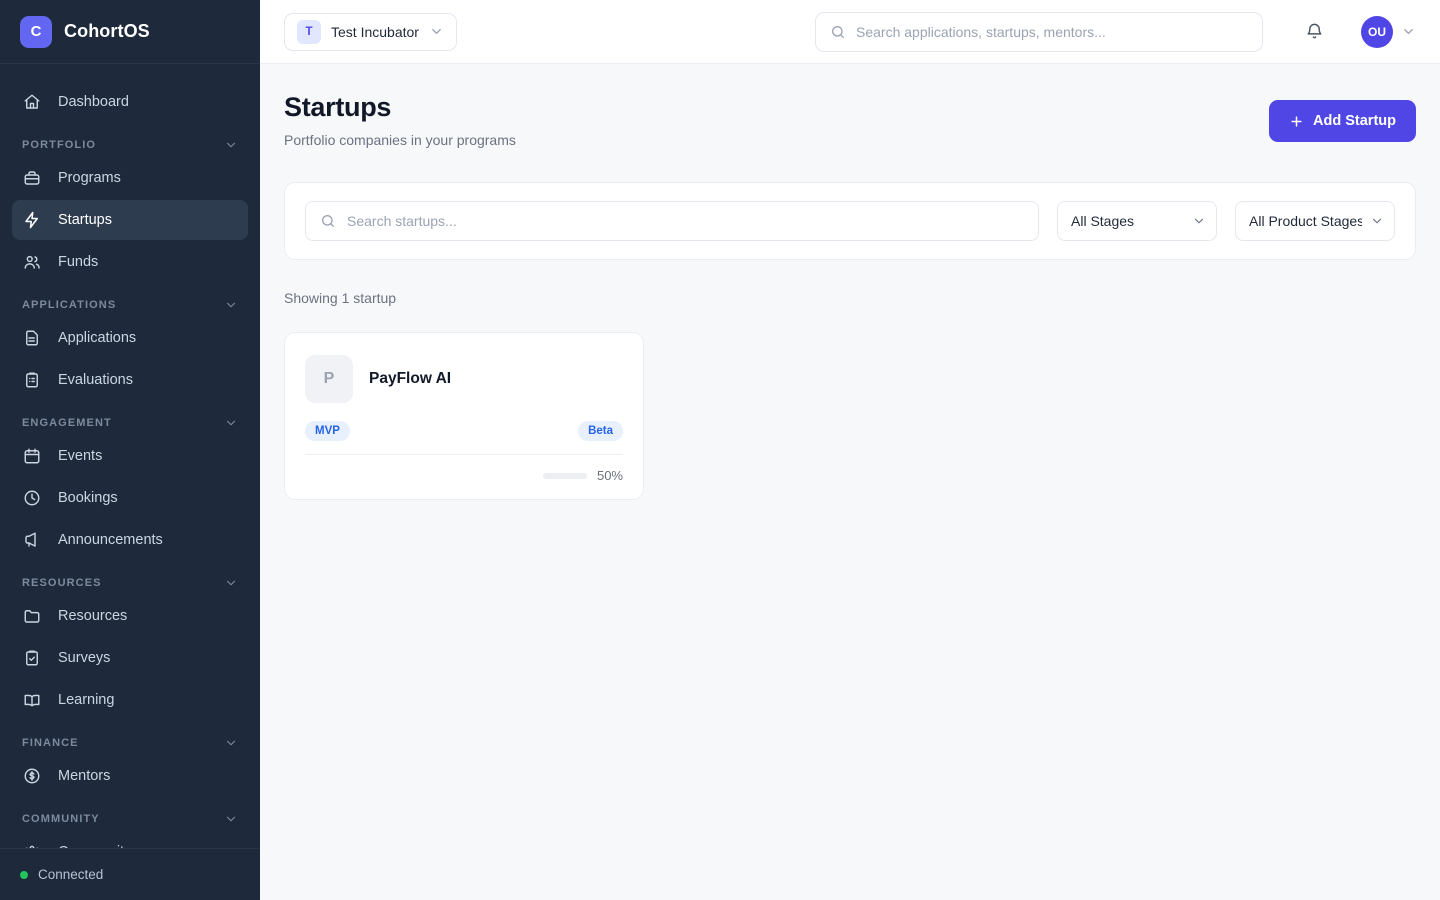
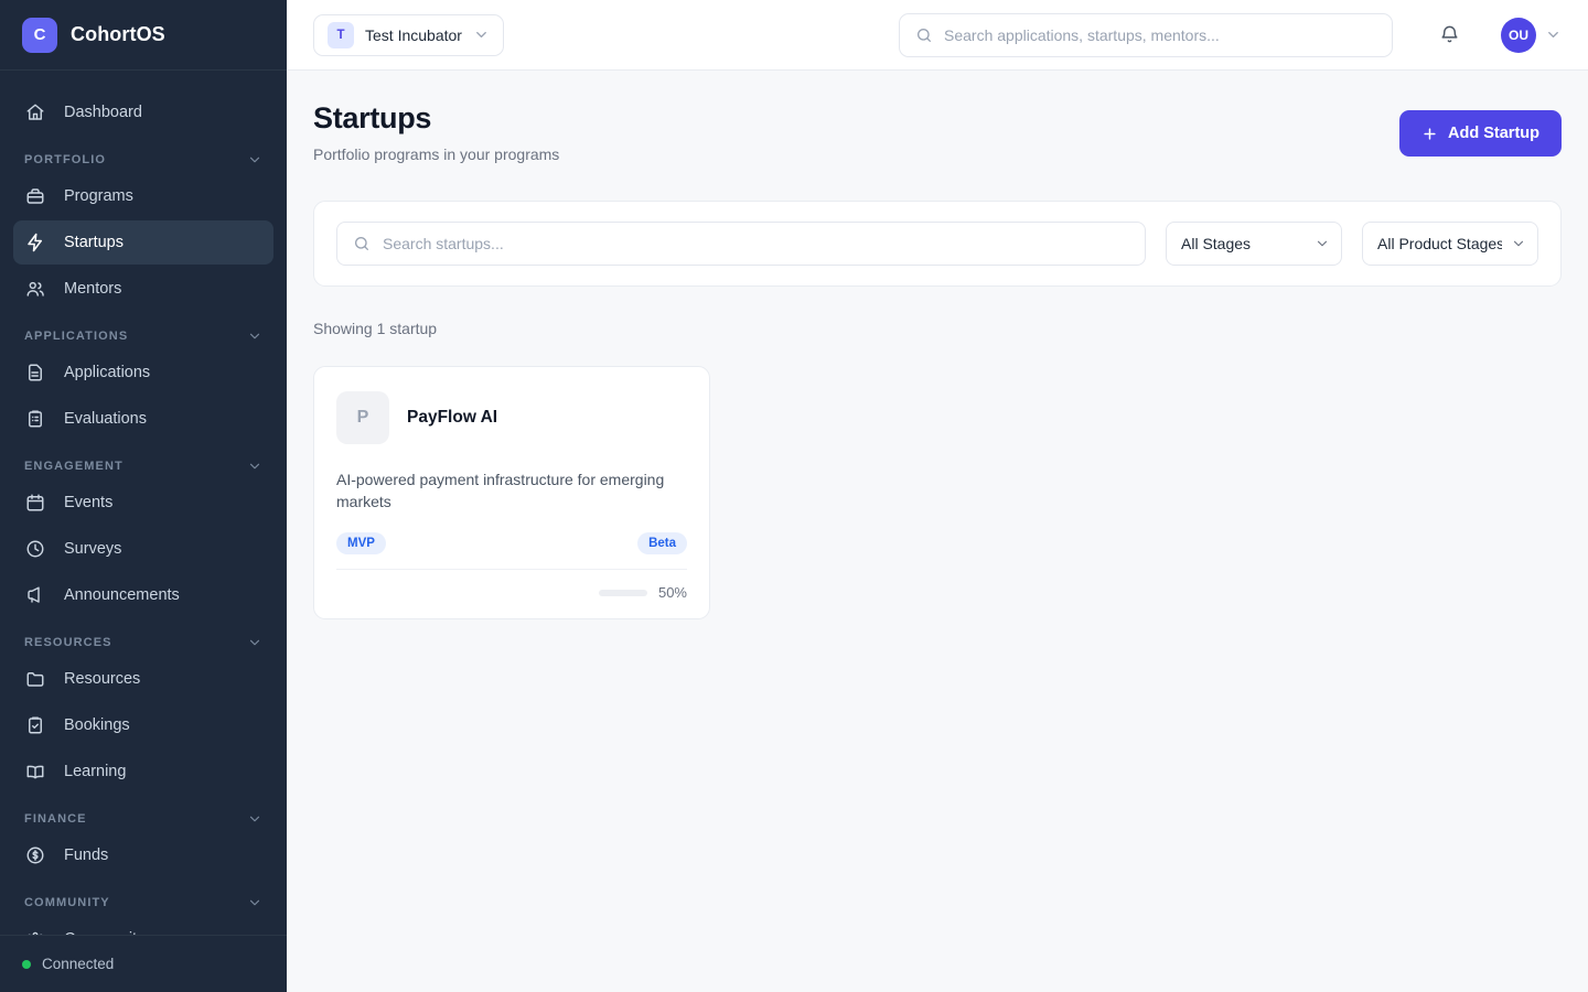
  C
  CohortOS
  Dashboard
  PORTFOLIO
  Programs
  Startups
- Funds
+ Mentors
  APPLICATIONS
  Applications
  Evaluations
  ENGAGEMENT
  Events
- Bookings
+ Surveys
  Announcements
  RESOURCES
  Resources
- Surveys
+ Bookings
  Learning
  FINANCE
- Mentors
+ Funds
  COMMUNITY
  Connected
  T
  Test Incubator
  Search applications, startups, mentors...
  OU
  Startups
- Portfolio companies in your programs
+ Portfolio programs in your programs
  Add Startup
  Search startups...
  All Stages
  All Product Stages
  Showing 1 startup
  P
  PayFlow AI
+ AI-powered payment infrastructure for emerging markets
  MVP
  Beta
  50%
